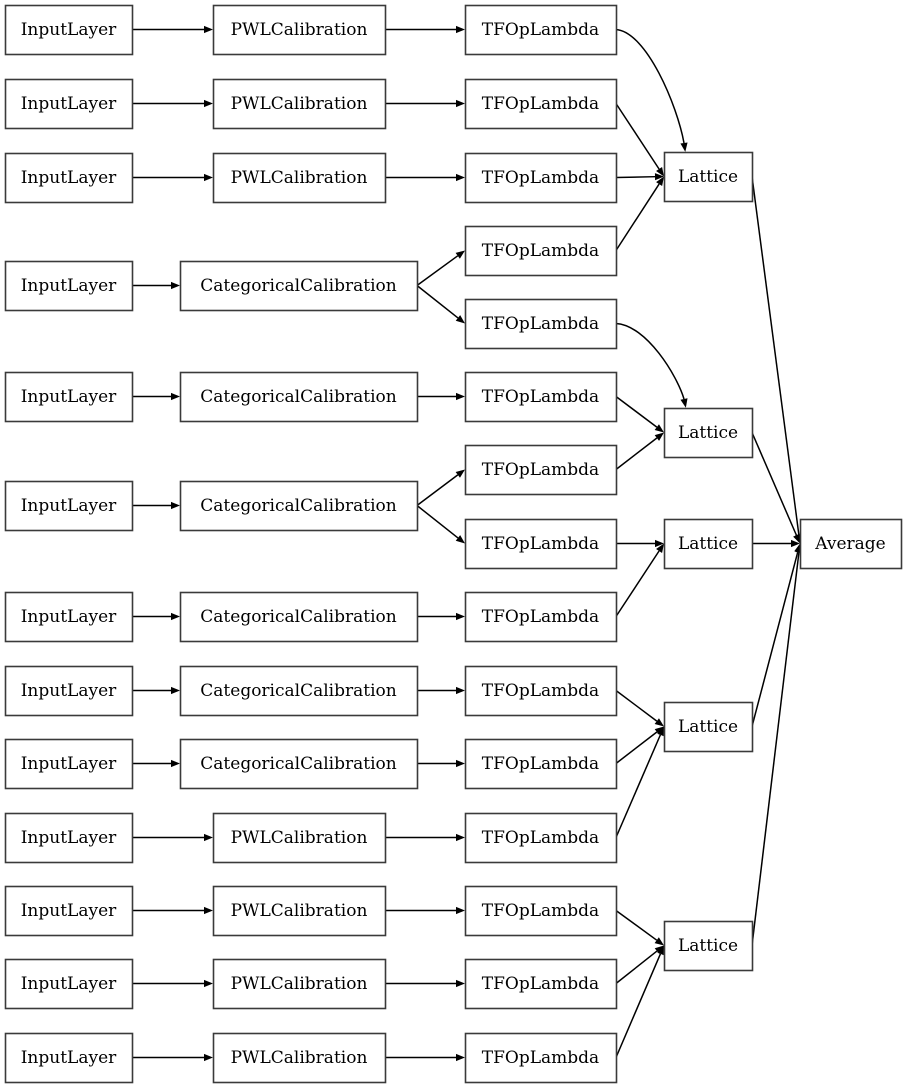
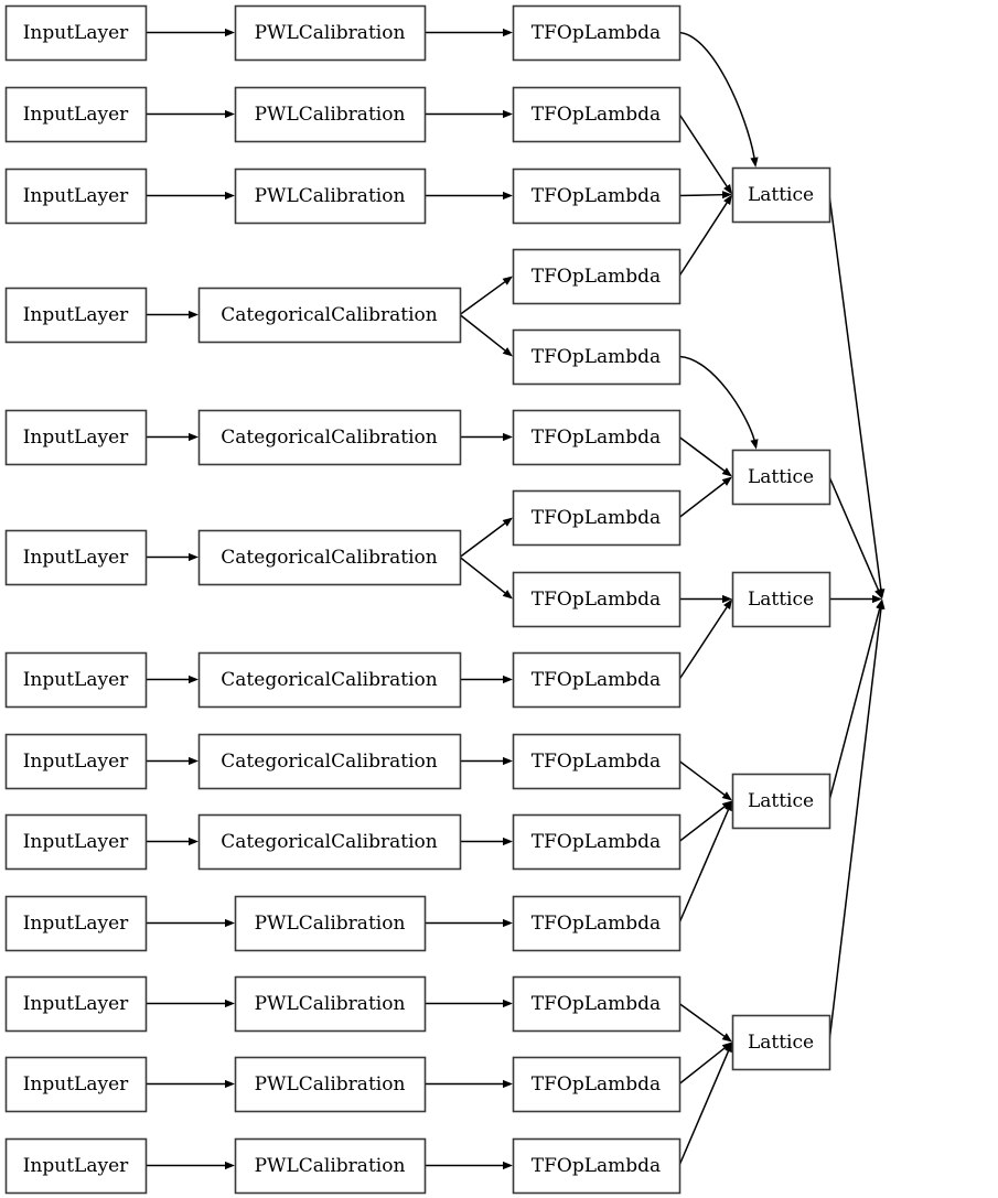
  InputLayer
  InputLayer
  InputLayer
  InputLayer
  InputLayer
  InputLayer
  InputLayer
  InputLayer
  InputLayer
  InputLayer
  InputLayer
  InputLayer
  InputLayer
  PWLCalibration
  PWLCalibration
  PWLCalibration
  CategoricalCalibration
  CategoricalCalibration
  CategoricalCalibration
  CategoricalCalibration
  CategoricalCalibration
  CategoricalCalibration
  PWLCalibration
  PWLCalibration
  PWLCalibration
  PWLCalibration
  TFOpLambda
  TFOpLambda
  TFOpLambda
  TFOpLambda
  TFOpLambda
  TFOpLambda
  TFOpLambda
  TFOpLambda
  TFOpLambda
  TFOpLambda
  TFOpLambda
  TFOpLambda
  TFOpLambda
  TFOpLambda
  TFOpLambda
  Lattice
  Lattice
  Lattice
  Lattice
  Lattice
- Average
